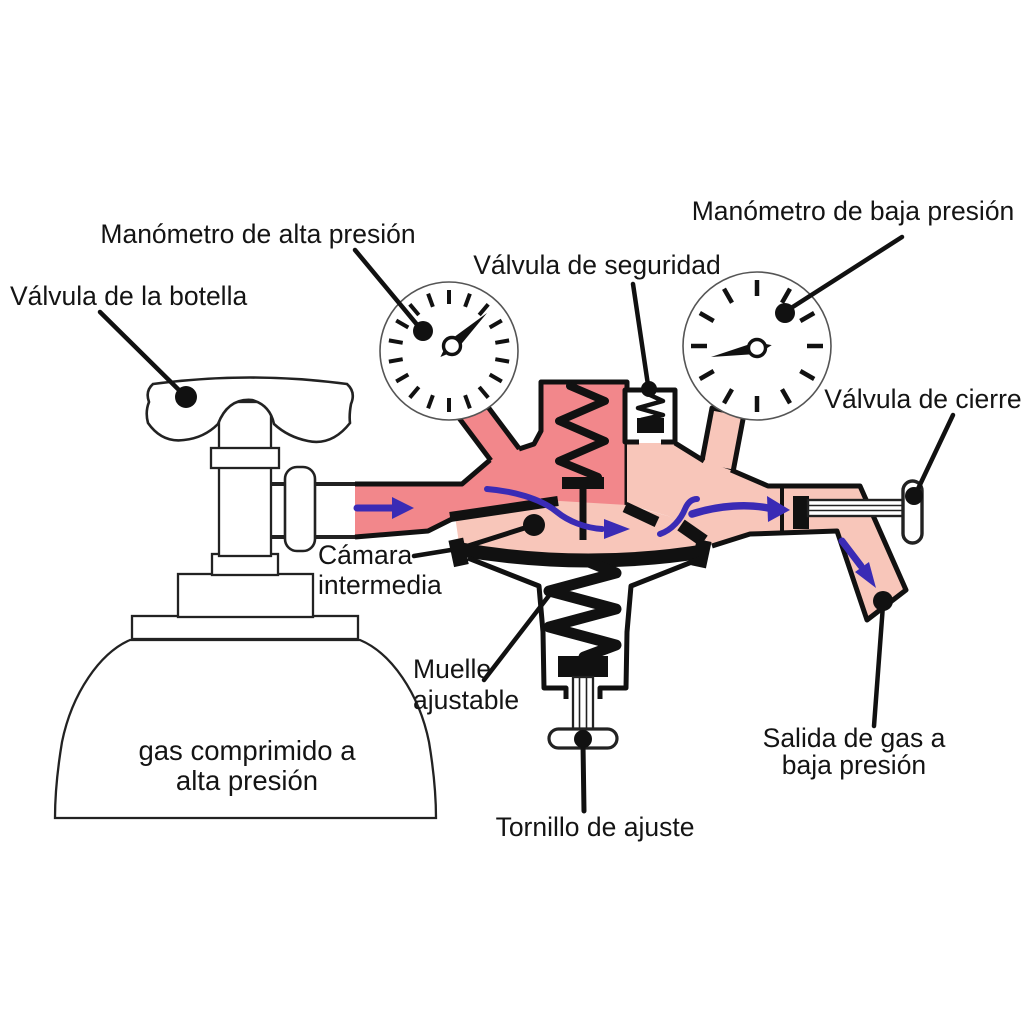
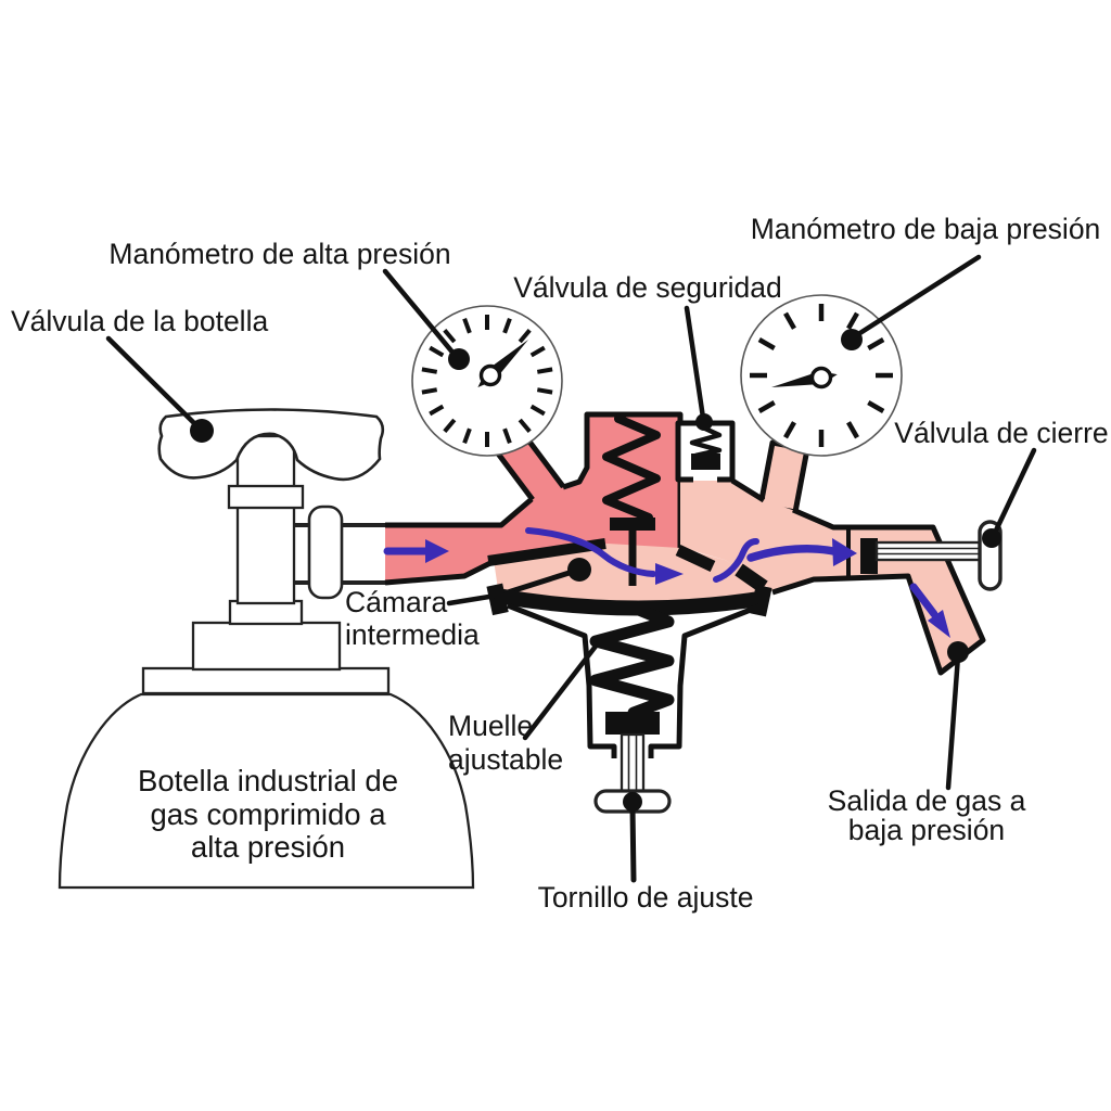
  Manómetro de alta presión
  Válvula de la botella
  Válvula de seguridad
  Manómetro de baja presión
  Válvula de cierre
  Cámara
  intermedia
  Muelle
  ajustable
+ Botella industrial de
  gas comprimido a
  alta presión
  Salida de gas a
  baja presión
  Tornillo de ajuste
